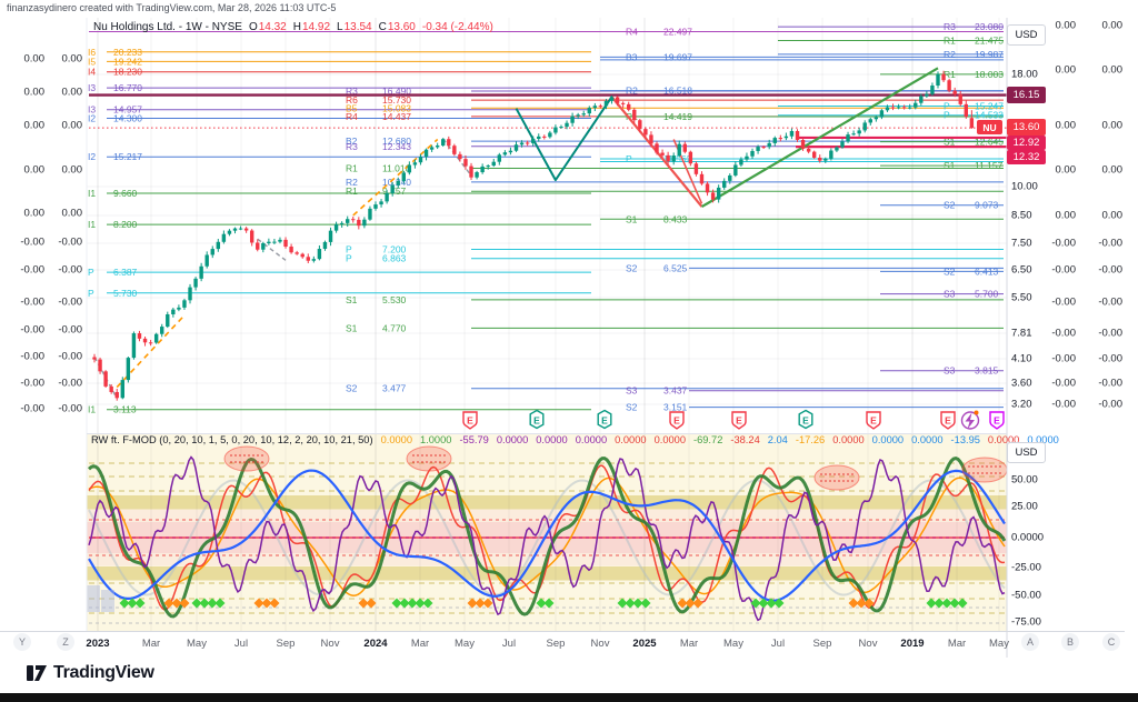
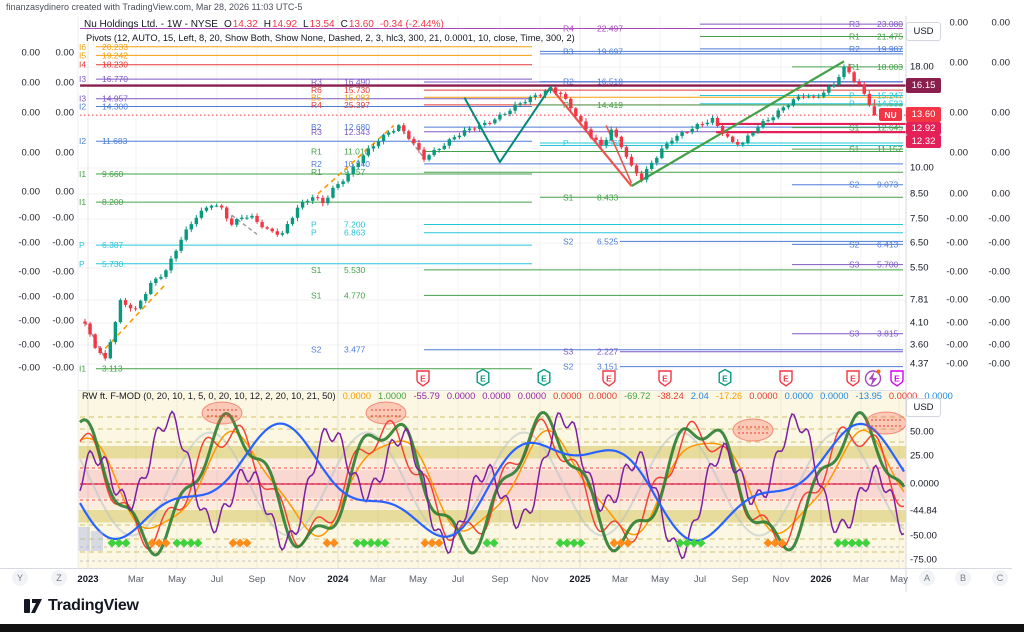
  I6
  20.233
  I5
  19.242
  I4
  18.230
  I3
  16.770
  I3
  14.957
  I2
  14.300
  I2
- 15.217
+ 11.683
  I1
  9.660
  I1
  8.200
  P
  6.387
  P
  5.730
  I1
  3.113
  R3
  16.490
  R6
  15.730
  B5
  15.083
  R4
- 14.437
+ 25.397
  B2
  12.680
  R3
  12.343
  R1
  11.01
  R2
  R1
  9.57
  P
  7.200
  P
  6.863
  S1
  5.530
  S1
  4.770
  S2
  3.477
  R4
  22.497
  B3
  19.697
  R2
  16.518
  14.419
  P
  S1
  8.433
  S2
  6.525
  S3
- 3.437
+ 2.227
  S2
  3.151
  R3
  23.080
  R1
  21.475
  R2
  19.987
  R1
  18.003
  P
  15.247
  P
  14.533
  S1
  12.645
  S1
  11.157
  S2
  9.073
  S2
  6.413
  S3
  5.700
  S3
  3.815
  E
  E
  E
  E
  E
  E
  E
  E
  E
  finanzasydinero created with TradingView.com, Mar 28, 2026 11:03 UTC-5
  Nu Holdings Ltd. - 1W - NYSE O14.32 H14.92 L13.54 C13.60 -0.34 (-2.44%)
+ Pivots (12, AUTO, 15, Left, 8, 20, Show Both, Show None, Dashed, 2, 3, hlc3, 300, 21, 0.0001, 10, close, Time, 300, 2)
  RW ft. F-MOD (0, 20, 10, 1, 5, 0, 20, 10, 12, 2, 20, 10, 21, 50) 0.0000 1.0000 -55.79 0.0000 0.0000 0.0000 0.0000 0.0000 -69.72 -38.24 2.04 -17.26 0.0000 0.0000 0.0000 -13.95 0.0000 0.0000
  USD
  USD
  18.00
  10.00
  8.50
  7.50
  6.50
  5.50
  7.81
  4.10
  3.60
- 3.20
+ 4.37
  50.00
  25.00
  0.0000
- -25.00
+ -44.84
  -50.00
  -75.00
  16.15
  13.60
  NU
  12.92
  12.32
  0.00
  0.00
  0.00
  0.00
  0.00
  0.00
  0.00
  0.00
  0.00
  0.00
  -0.00
  -0.00
  -0.00
  -0.00
  -0.00
  -0.00
  -0.00
  -0.00
  -0.00
  -0.00
  -0.00
  -0.00
  -0.00
  -0.00
  0.00
  0.00
  0.00
  0.00
  0.00
  0.00
  0.00
  0.00
  0.00
  0.00
  -0.00
  -0.00
  -0.00
  -0.00
  -0.00
  -0.00
  -0.00
  -0.00
  -0.00
  -0.00
  -0.00
  -0.00
  -0.00
  -0.00
  Y
  Z
  2023
  Mar
  May
  Jul
  Sep
  Nov
  2024
  Mar
  May
  Jul
  Sep
  Nov
  2025
  Mar
  May
  Jul
  Sep
  Nov
- 2019
+ 2026
  Mar
  May
  A
  B
  C
  TradingView
